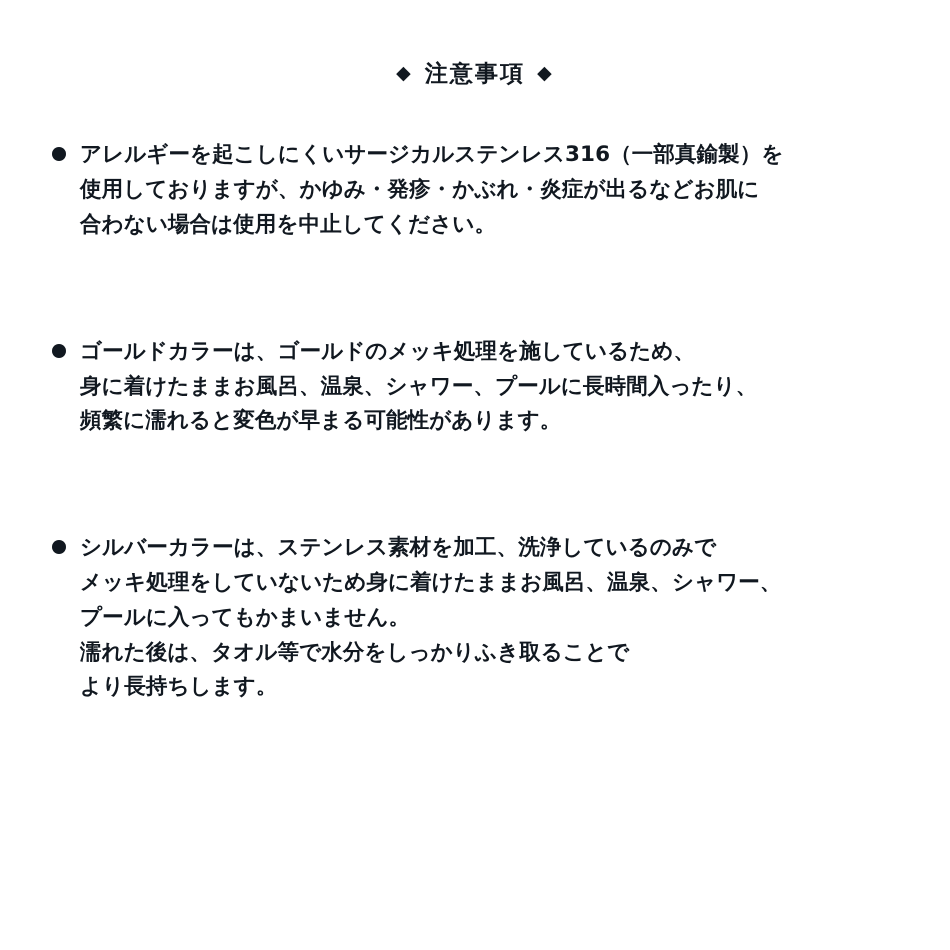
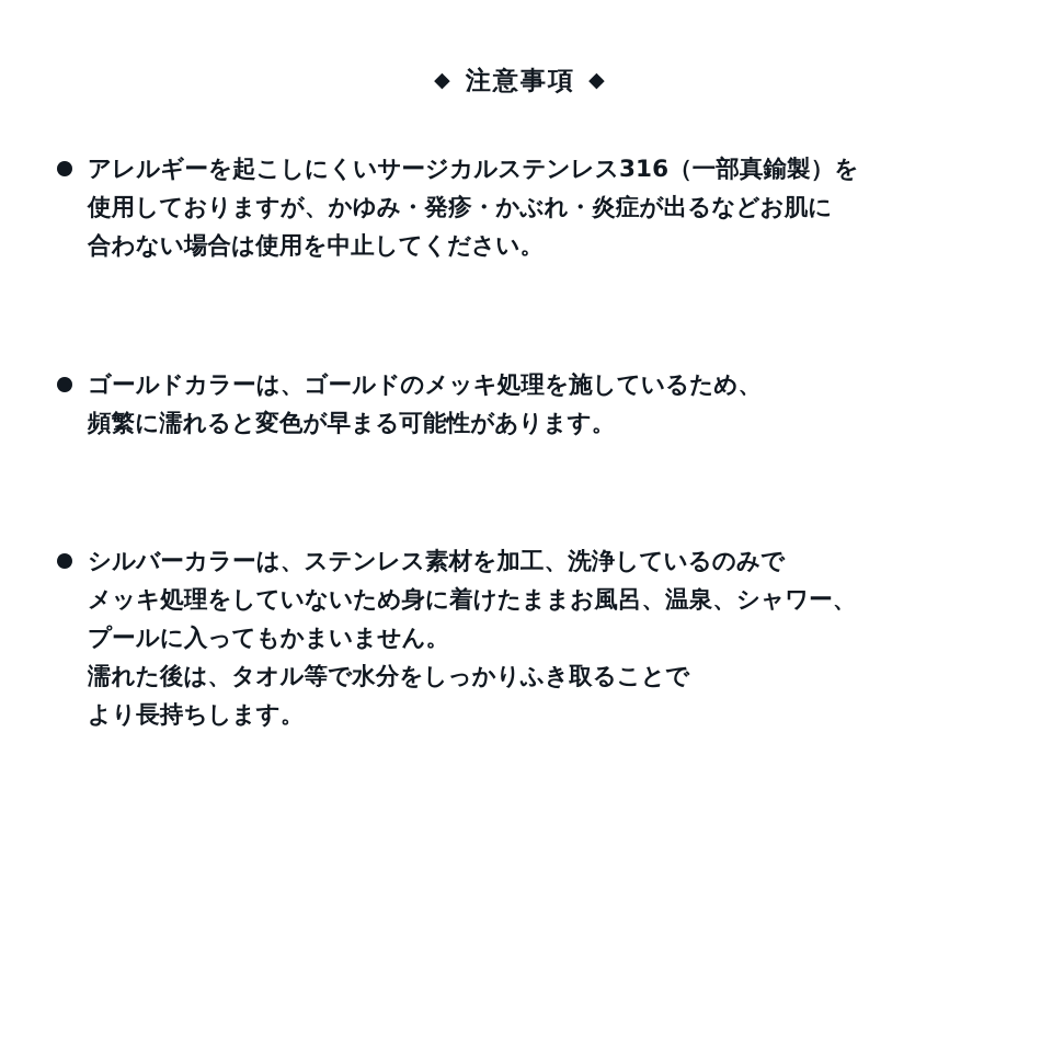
  ◆ 注意事項 ◆
  アレルギーを起こしにくいサージカルステンレス316（一部真鍮製）を
  使用しておりますが、かゆみ・発疹・かぶれ・炎症が出るなどお肌に
  合わない場合は使用を中止してください。
  ゴールドカラーは、ゴールドのメッキ処理を施しているため、
- 身に着けたままお風呂、温泉、シャワー、プールに長時間入ったり、
  頻繁に濡れると変色が早まる可能性があります。
  シルバーカラーは、ステンレス素材を加工、洗浄しているのみで
  メッキ処理をしていないため身に着けたままお風呂、温泉、シャワー、
  プールに入ってもかまいません。
  濡れた後は、タオル等で水分をしっかりふき取ることで
  より長持ちします。
